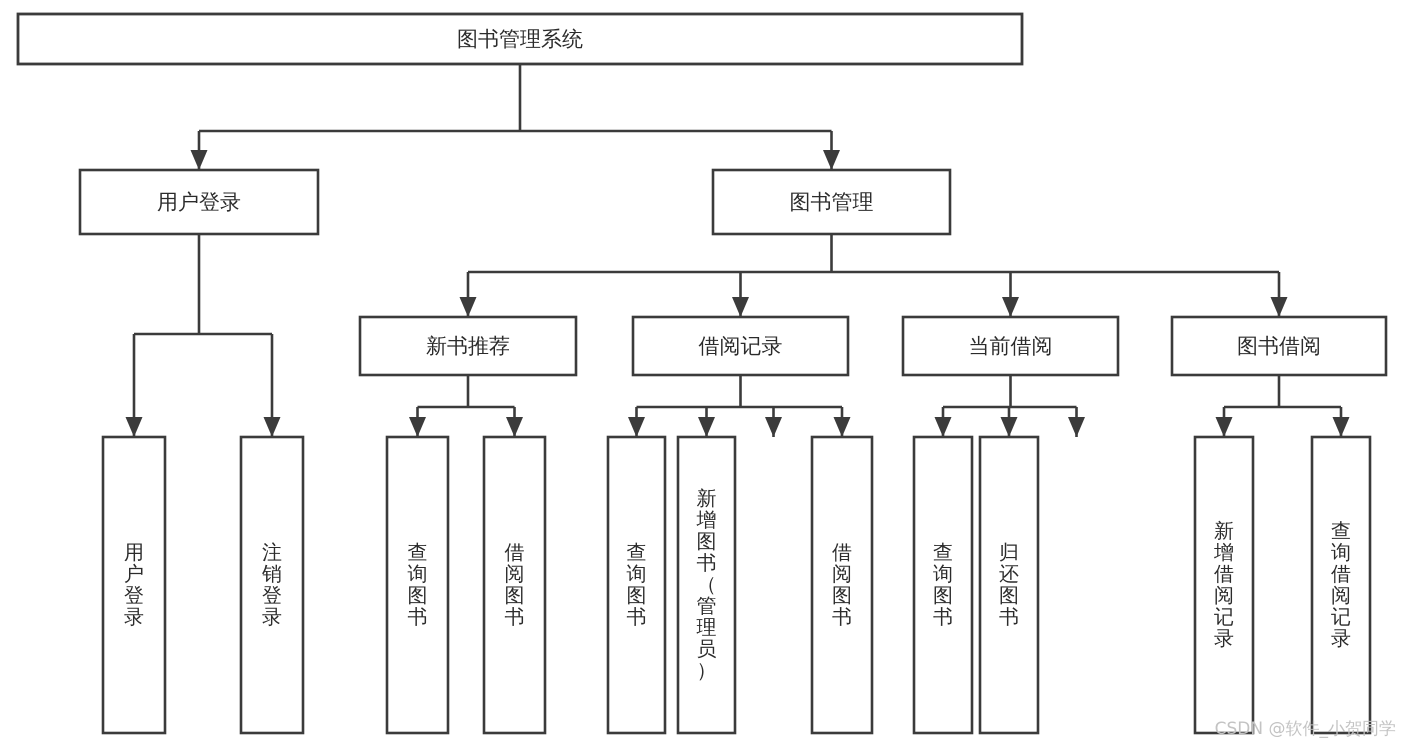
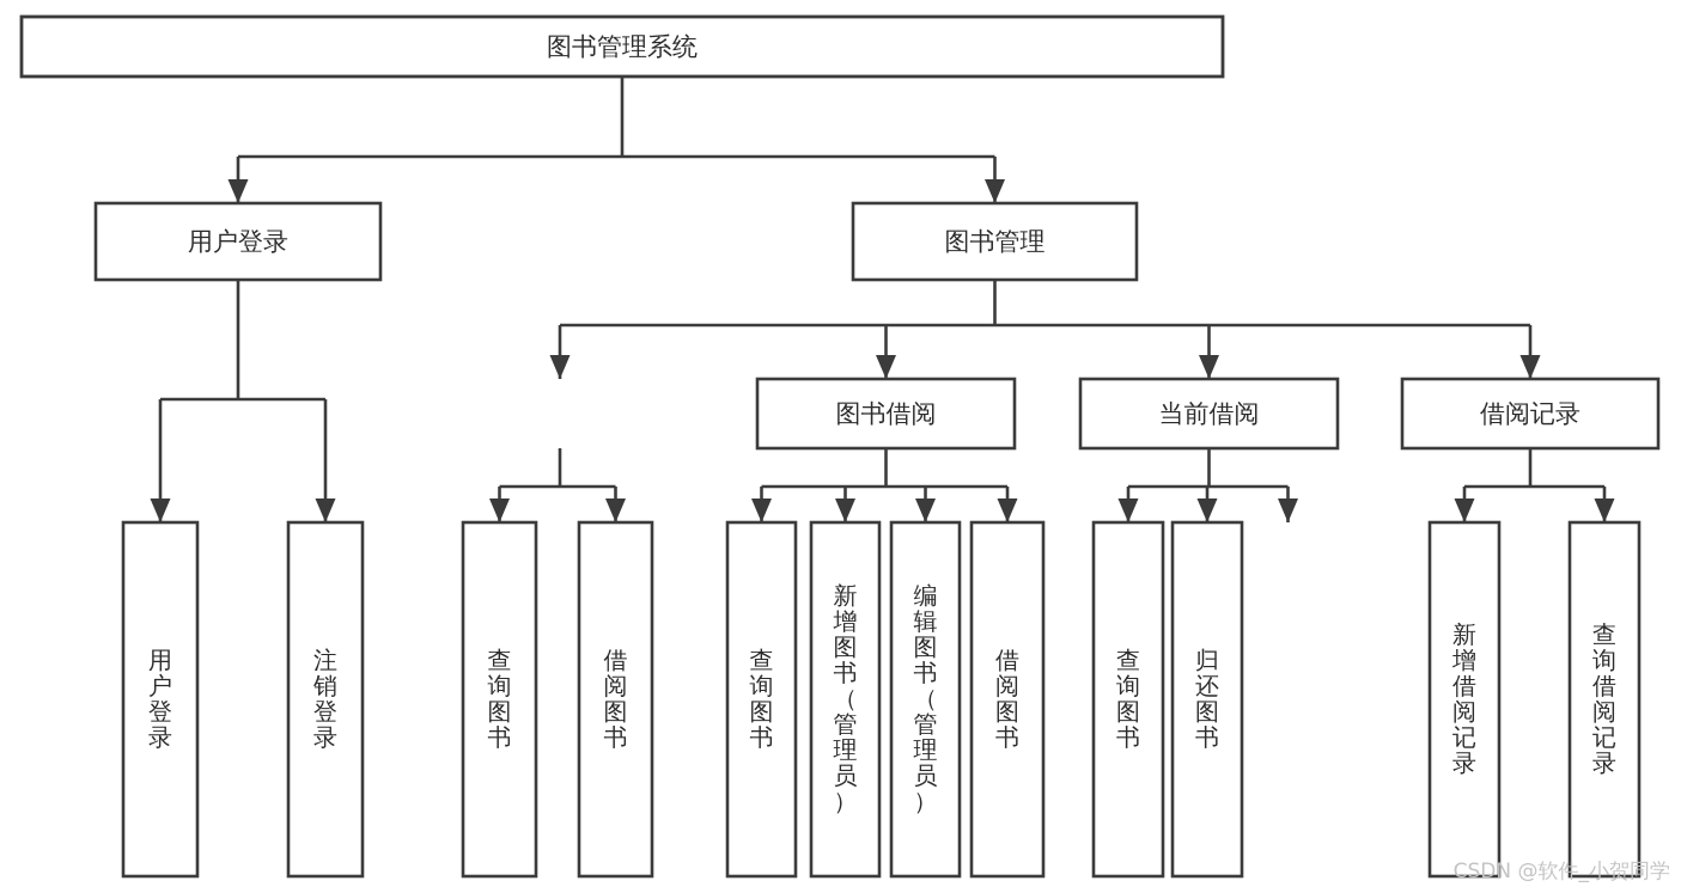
  图书管理系统
  用户登录
  图书管理
- 新书推荐
- 借阅记录
+ 图书借阅
  当前借阅
- 图书借阅
+ 借阅记录
  用户登录
  注销登录
  查询图书
  借阅图书
  查询图书
  新增图书（管理员）
+ 编辑图书（管理员）
  借阅图书
  查询图书
  归还图书
  新增借阅记录
  查询借阅记录
  CSDN @软件_小贺同学
